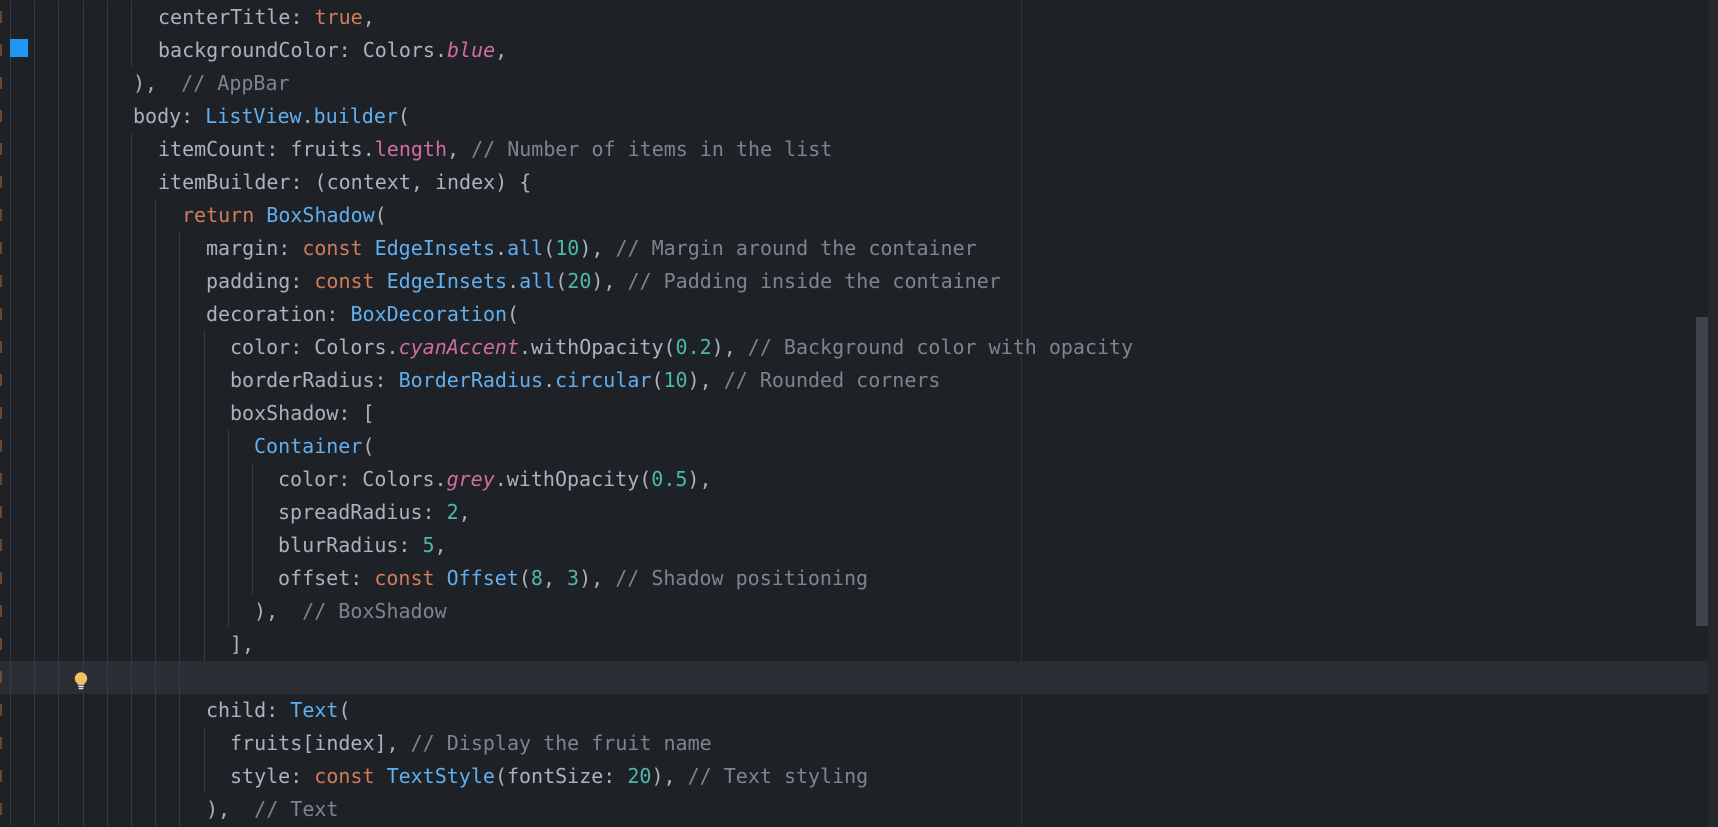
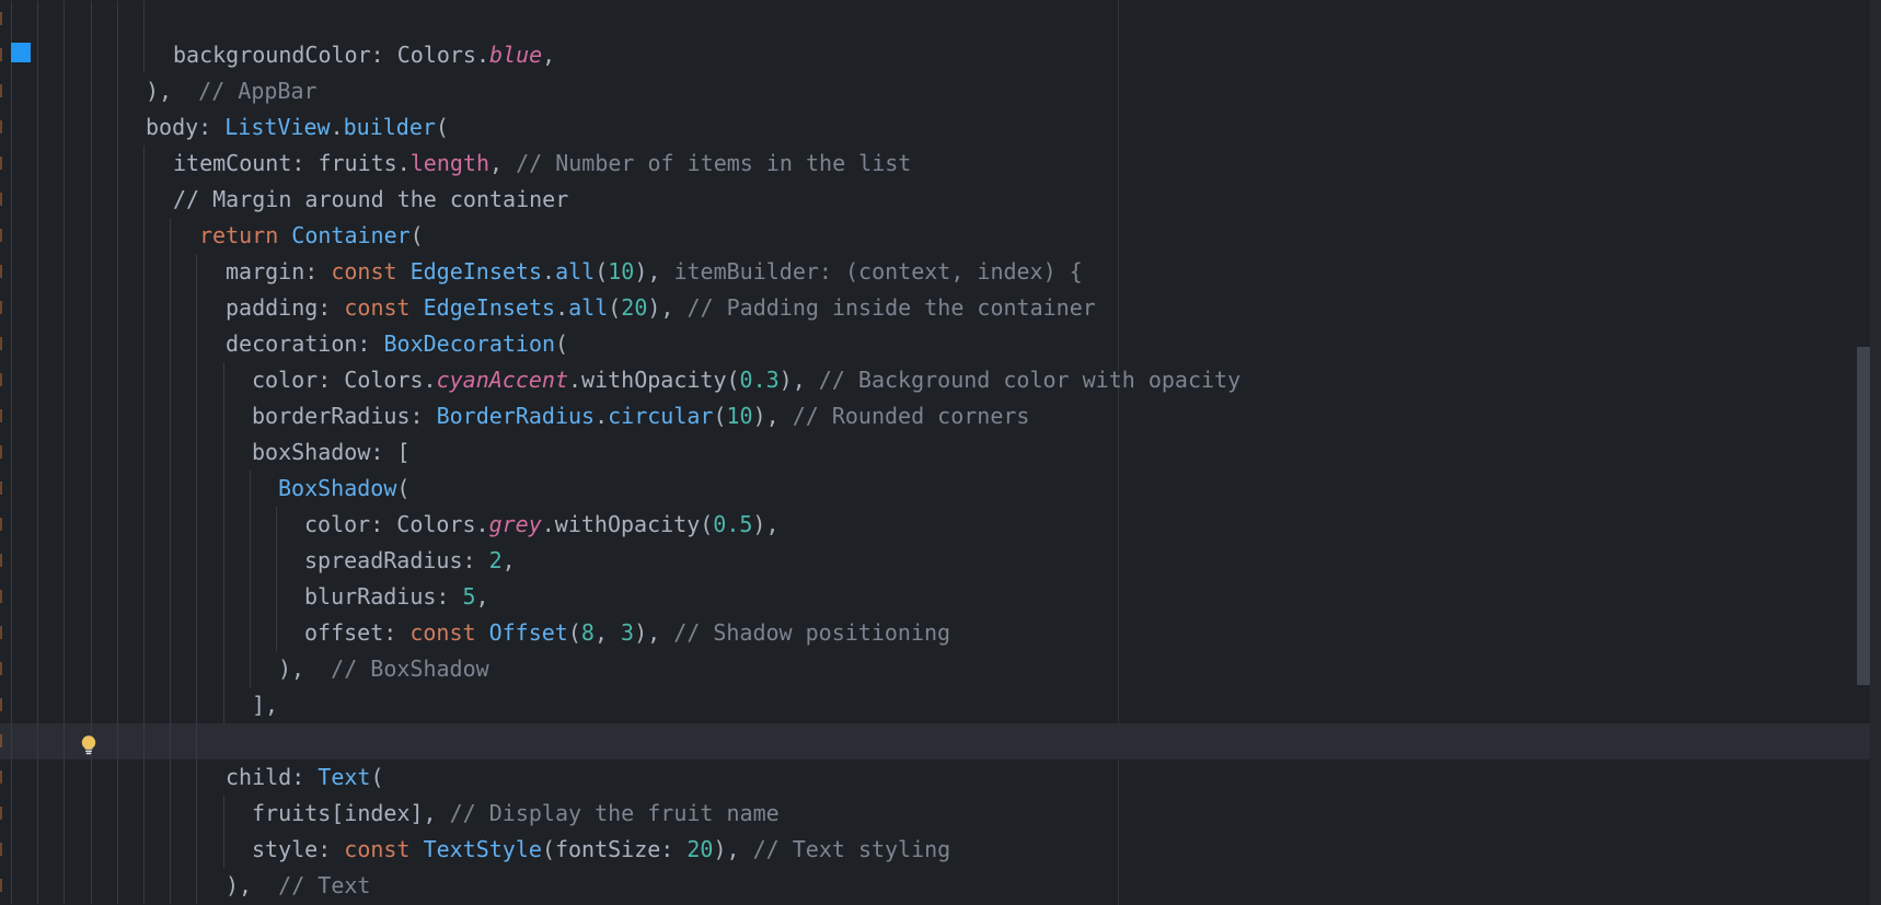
- centerTitle: true,
  backgroundColor: Colors.blue,
  ), // AppBar
  body: ListView.builder(
  itemCount: fruits.length, // Number of items in the list
- itemBuilder: (context, index) {
+ // Margin around the container
- return BoxShadow(
+ return Container(
- margin: const EdgeInsets.all(10), // Margin around the container
+ margin: const EdgeInsets.all(10), itemBuilder: (context, index) {
  padding: const EdgeInsets.all(20), // Padding inside the container
  decoration: BoxDecoration(
- color: Colors.cyanAccent.withOpacity(0.2), // Background color with opacity
+ color: Colors.cyanAccent.withOpacity(0.3), // Background color with opacity
  borderRadius: BorderRadius.circular(10), // Rounded corners
  boxShadow: [
- Container(
+ BoxShadow(
  color: Colors.grey.withOpacity(0.5),
  spreadRadius: 2,
  blurRadius: 5,
  offset: const Offset(8, 3), // Shadow positioning
  ), // BoxShadow
  ],
  child: Text(
  fruits[index], // Display the fruit name
  style: const TextStyle(fontSize: 20), // Text styling
  ), // Text
